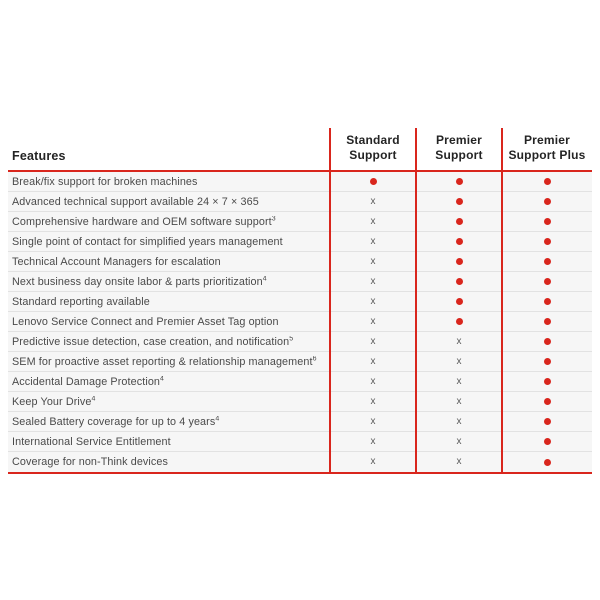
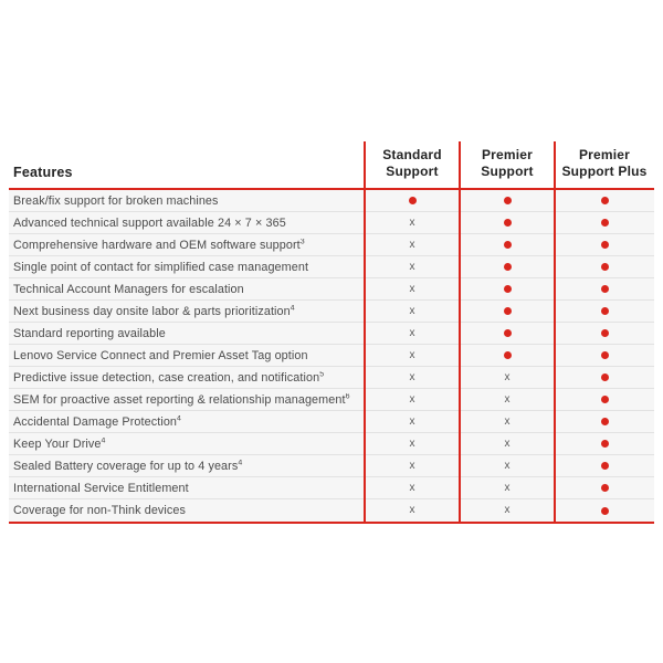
  Features
  Standard
  Support
  Premier
  Support
  Premier
  Support Plus
  Break/fix support for broken machines
  Advanced technical support available 24 × 7 × 365
  x
  Comprehensive hardware and OEM software support
  x
- Single point of contact for simplified years management
+ Single point of contact for simplified case management
  x
  Technical Account Managers for escalation
  x
  Next business day onsite labor & parts prioritization
  x
  Standard reporting available
  x
  Lenovo Service Connect and Premier Asset Tag option
  x
  Predictive issue detection, case creation, and notification
  x
  x
  SEM for proactive asset reporting & relationship management
  x
  x
  Accidental Damage Protection
  x
  x
  Keep Your Drive
  x
  x
  Sealed Battery coverage for up to 4 years
  x
  x
  International Service Entitlement
  x
  x
  Coverage for non-Think devices
  x
  x
